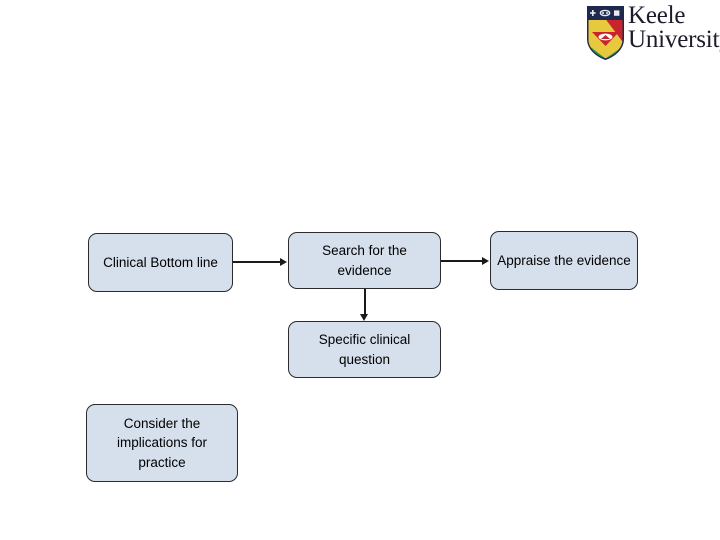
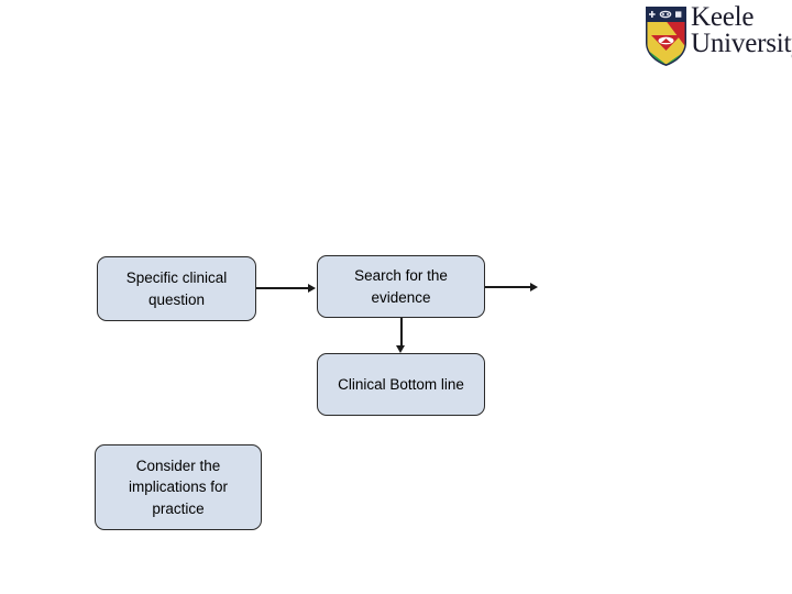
  Keele
  Universit
- Clinical Bottom line
+ Specific clinical question
  Search for the evidence
- Appraise the evidence
- Specific clinical question
+ Clinical Bottom line
  Consider the implications for practice
